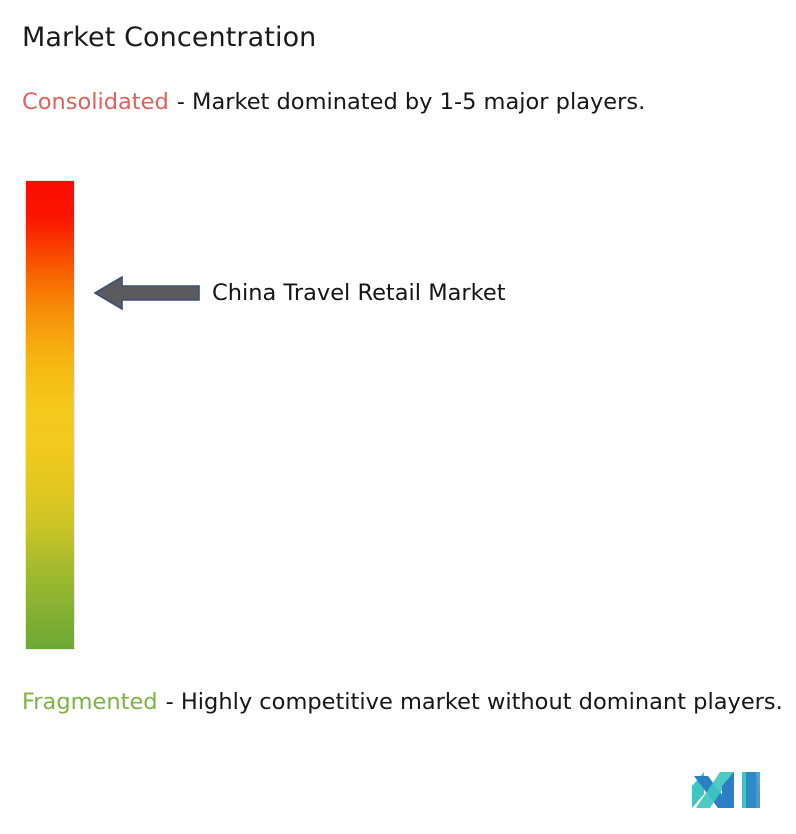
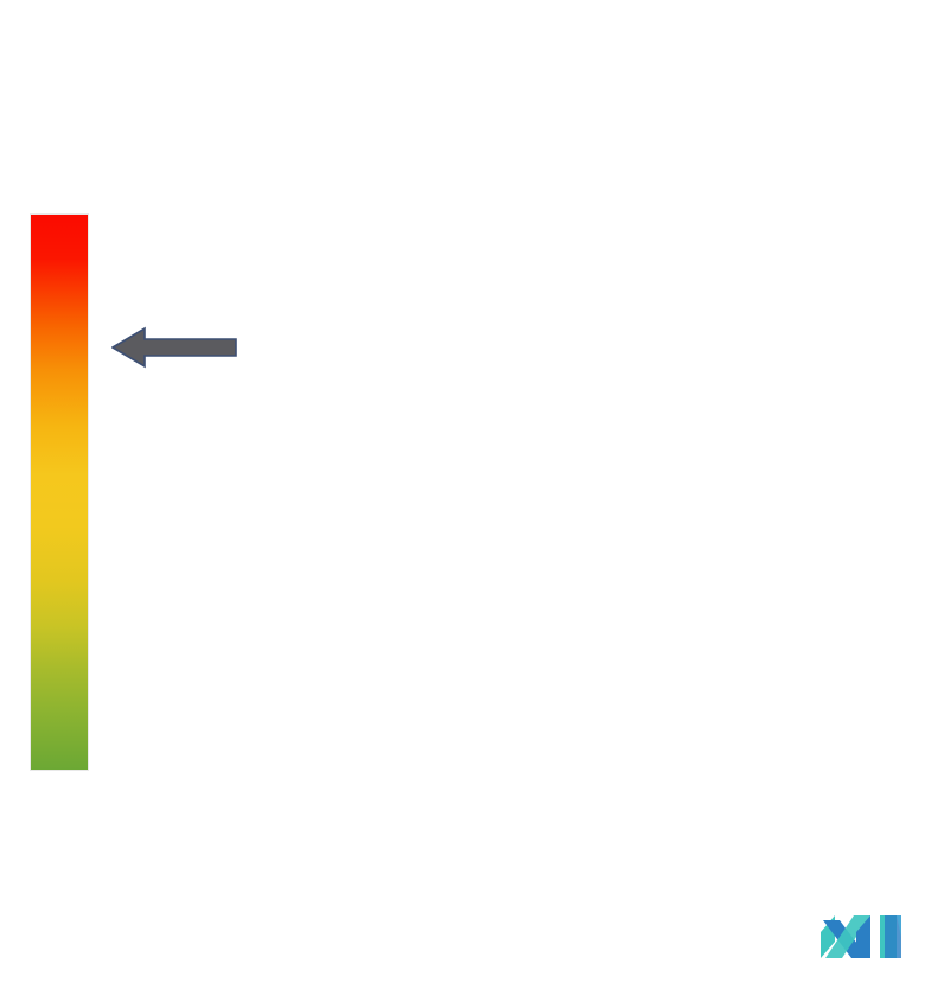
- Market Concentration
- Consolidated - Market dominated by 1-5 major players.
- China Travel Retail Market
- Fragmented - Highly competitive market without dominant players.
